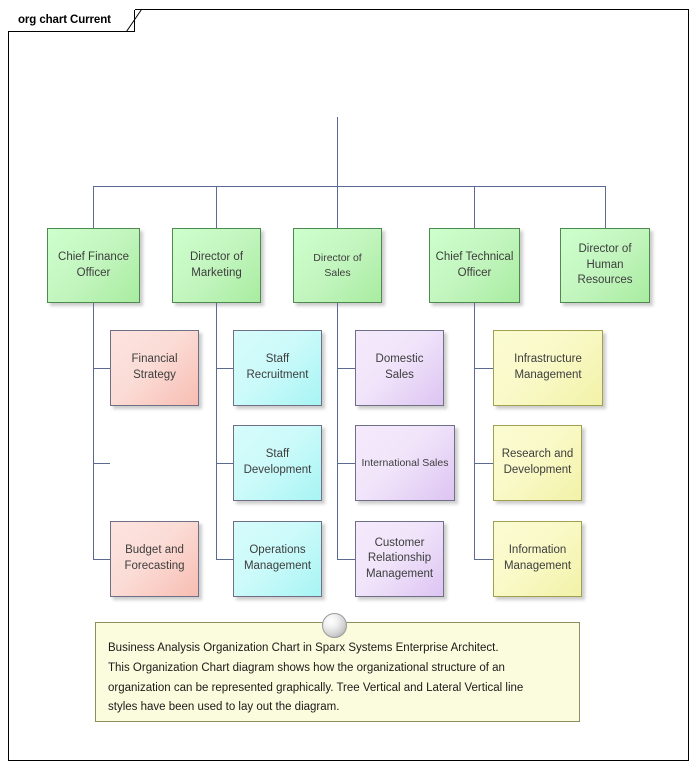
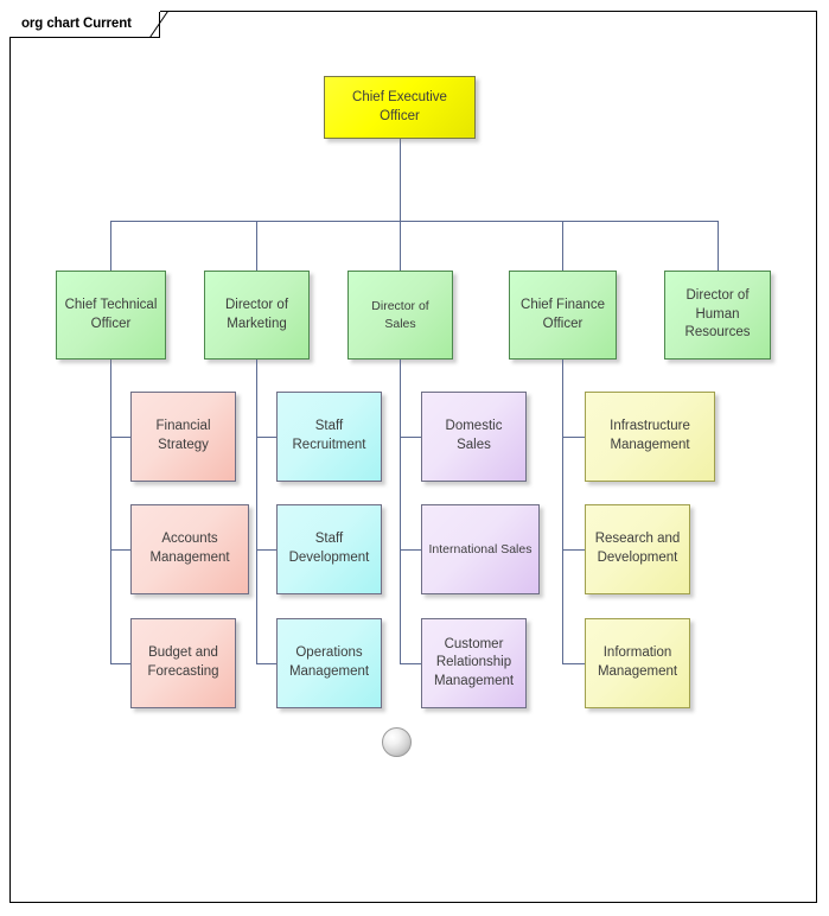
  org chart Current
+ Chief Executive Officer
- Chief Finance Officer
+ Chief Technical Officer
  Director of Marketing
  Director of Sales
- Chief Technical Officer
+ Chief Finance Officer
  Director of Human Resources
  Financial Strategy
+ Accounts Management
  Budget and Forecasting
  Staff Recruitment
  Staff Development
  Operations Management
  Domestic Sales
  International Sales
  Customer Relationship Management
  Infrastructure Management
  Research and Development
  Information Management
- Business Analysis Organization Chart in Sparx Systems Enterprise Architect.
- This Organization Chart diagram shows how the organizational structure of an
- organization can be represented graphically. Tree Vertical and Lateral Vertical line
- styles have been used to lay out the diagram.
